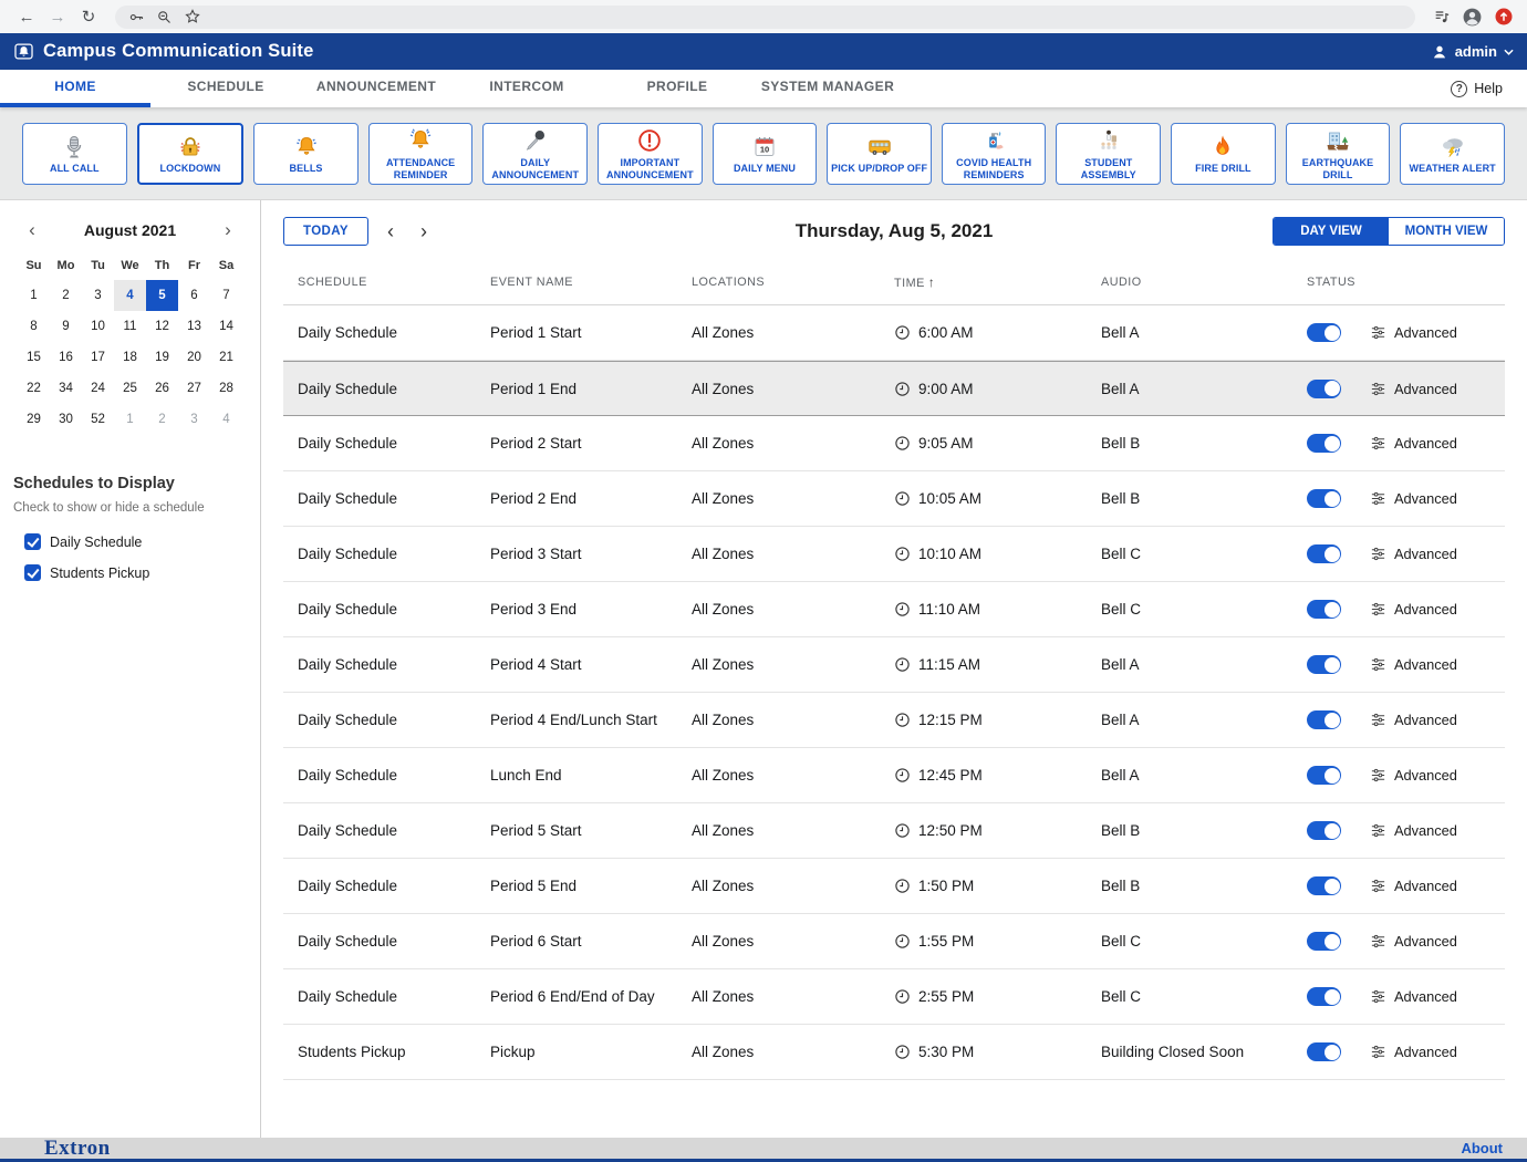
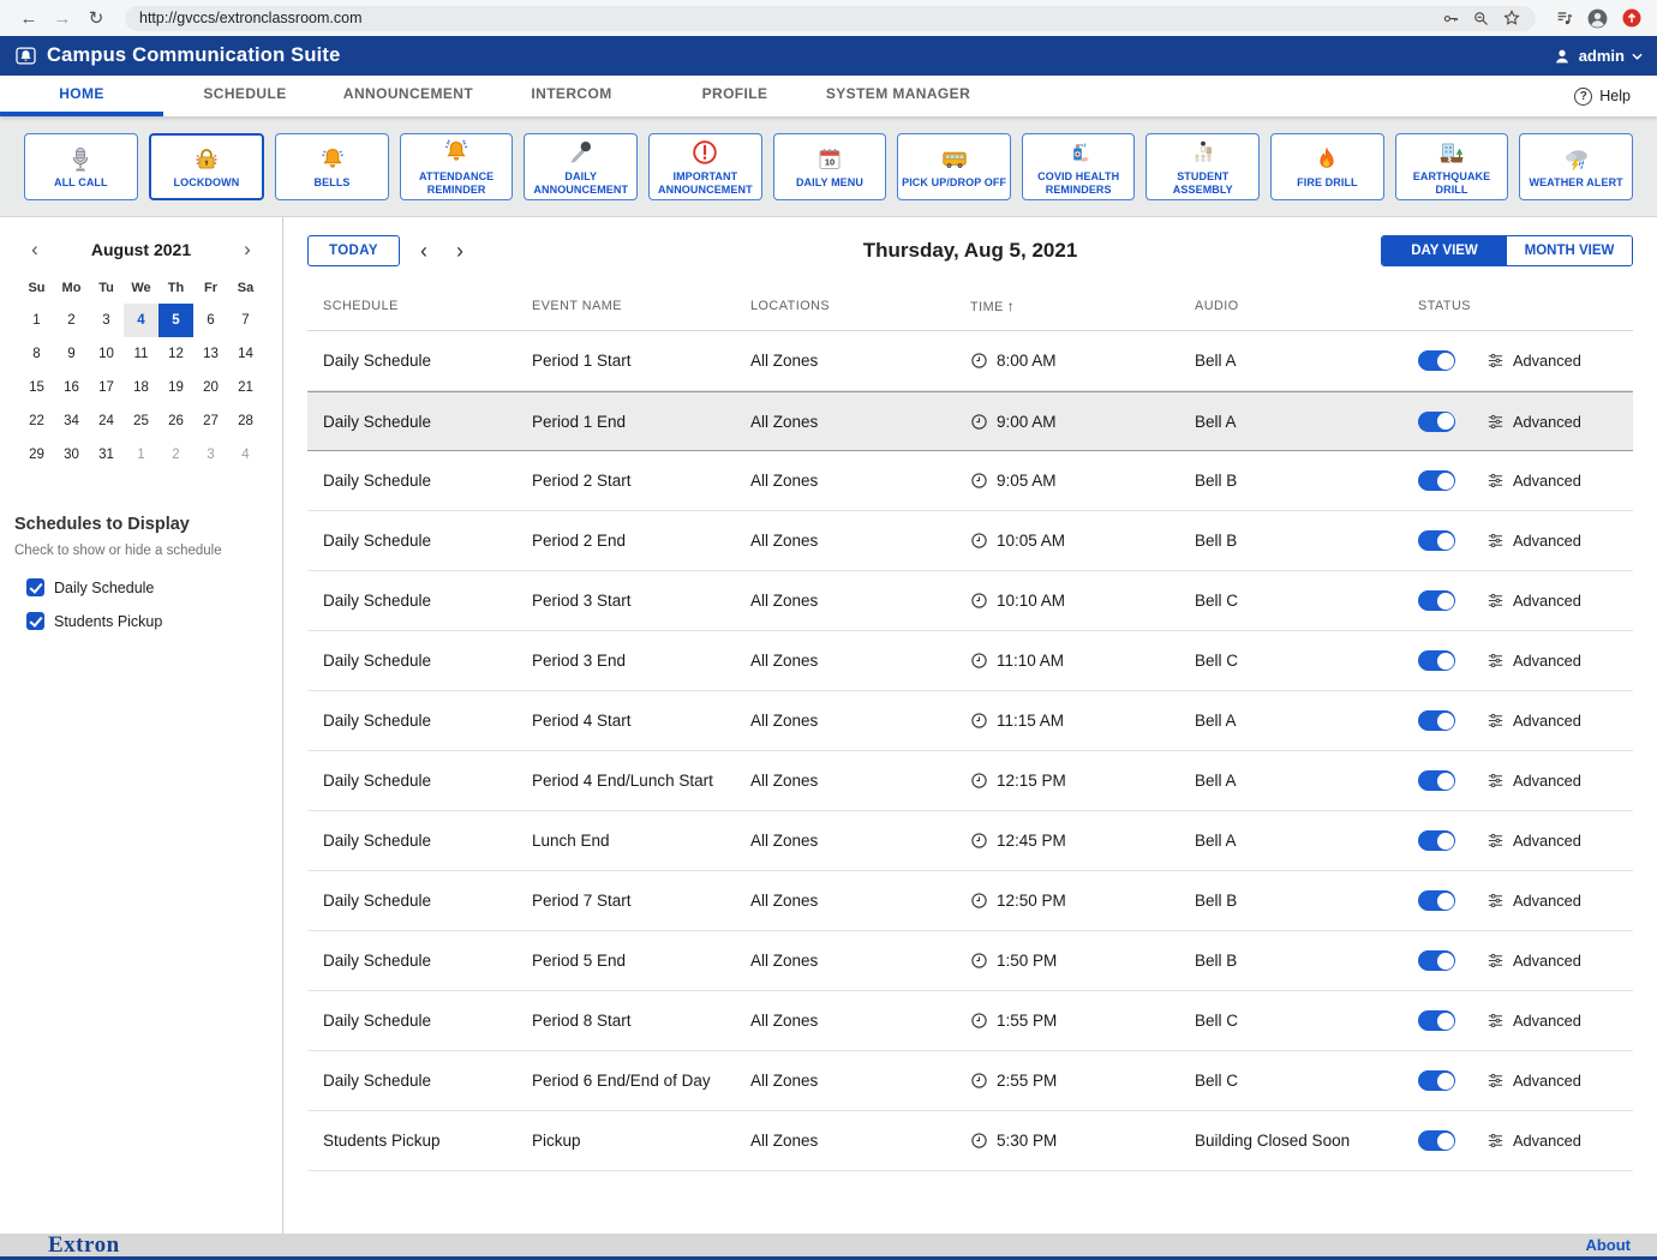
  ←
  →
  ↻
+ http://gvccs/extronclassroom.com
  Campus Communication Suite
  admin
  HOME
  SCHEDULE
  ANNOUNCEMENT
  INTERCOM
  PROFILE
  SYSTEM MANAGER
  ?
  Help
  ALL CALL
  LOCKDOWN
  BELLS
  ATTENDANCE REMINDER
  DAILY ANNOUNCEMENT
  IMPORTANT ANNOUNCEMENT
  10
  DAILY MENU
  PICK UP/DROP OFF
  COVID HEALTH REMINDERS
  STUDENT ASSEMBLY
  FIRE DRILL
  EARTHQUAKE DRILL
  WEATHER ALERT
  ‹
  August 2021
  ›
  Su
  Mo
  Tu
  We
  Th
  Fr
  Sa
  1
  2
  3
  4
  5
  6
  7
  8
  9
  10
  11
  12
  13
  14
  15
  16
  17
  18
  19
  20
  21
  22
  34
  24
  25
  26
  27
  28
  29
  30
- 52
+ 31
  1
  2
  3
  4
  Schedules to Display
  Check to show or hide a schedule
  Daily Schedule
  Students Pickup
  TODAY
  ‹
  ›
  Thursday, Aug 5, 2021
  DAY VIEW
  MONTH VIEW
  SCHEDULE
  EVENT NAME
  LOCATIONS
  TIME ↑
  AUDIO
  STATUS
  Daily Schedule
  Period 1 Start
  All Zones
- 6:00 AM
+ 8:00 AM
  Bell A
  Advanced
  Daily Schedule
  Period 1 End
  All Zones
  9:00 AM
  Bell A
  Advanced
  Daily Schedule
  Period 2 Start
  All Zones
  9:05 AM
  Bell B
  Advanced
  Daily Schedule
  Period 2 End
  All Zones
  10:05 AM
  Bell B
  Advanced
  Daily Schedule
  Period 3 Start
  All Zones
  10:10 AM
  Bell C
  Advanced
  Daily Schedule
  Period 3 End
  All Zones
  11:10 AM
  Bell C
  Advanced
  Daily Schedule
  Period 4 Start
  All Zones
  11:15 AM
  Bell A
  Advanced
  Daily Schedule
  Period 4 End/Lunch Start
  All Zones
  12:15 PM
  Bell A
  Advanced
  Daily Schedule
  Lunch End
  All Zones
  12:45 PM
  Bell A
  Advanced
  Daily Schedule
- Period 5 Start
+ Period 7 Start
  All Zones
  12:50 PM
  Bell B
  Advanced
  Daily Schedule
  Period 5 End
  All Zones
  1:50 PM
  Bell B
  Advanced
  Daily Schedule
- Period 6 Start
+ Period 8 Start
  All Zones
  1:55 PM
  Bell C
  Advanced
  Daily Schedule
  Period 6 End/End of Day
  All Zones
  2:55 PM
  Bell C
  Advanced
  Students Pickup
  Pickup
  All Zones
  5:30 PM
  Building Closed Soon
  Advanced
  Extron
  About
